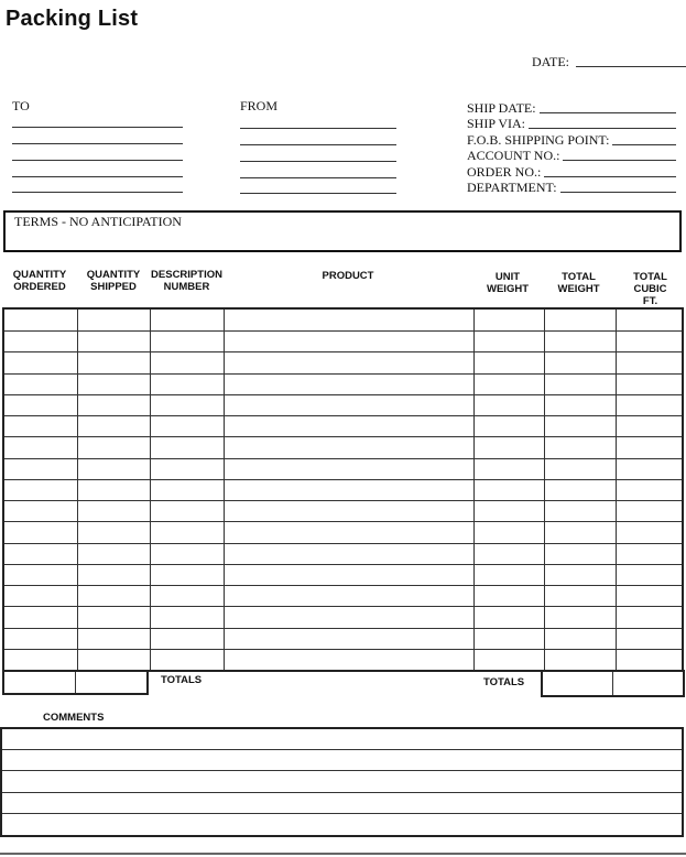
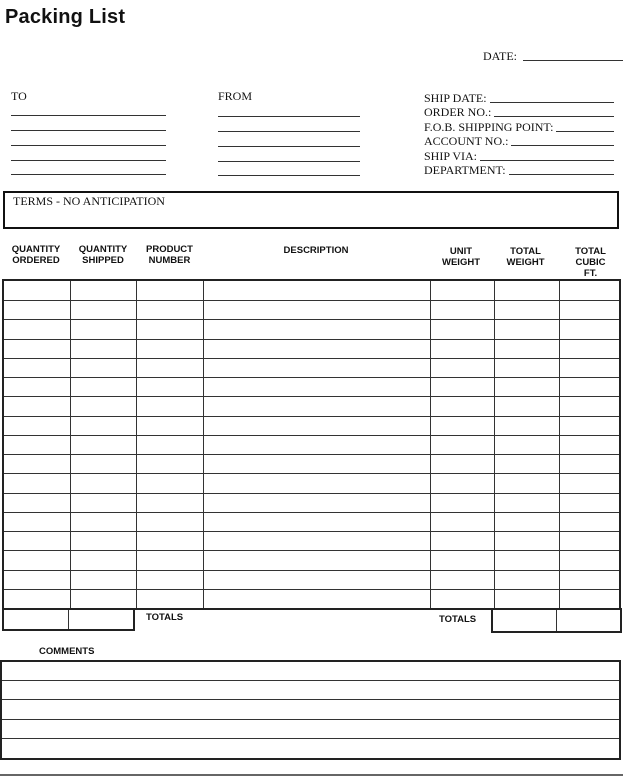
  Packing List
  DATE:
  TO
  FROM
  SHIP DATE:
- SHIP VIA:
+ ORDER NO.:
  F.O.B. SHIPPING POINT:
  ACCOUNT NO.:
- ORDER NO.:
+ SHIP VIA:
  DEPARTMENT:
  TERMS - NO ANTICIPATION
  QUANTITY
  ORDERED
  QUANTITY
  SHIPPED
- DESCRIPTION
+ PRODUCT
  NUMBER
- PRODUCT
+ DESCRIPTION
  UNIT
  WEIGHT
  TOTAL
  WEIGHT
  TOTAL
  CUBIC
  FT.
  TOTALS
  TOTALS
  COMMENTS
